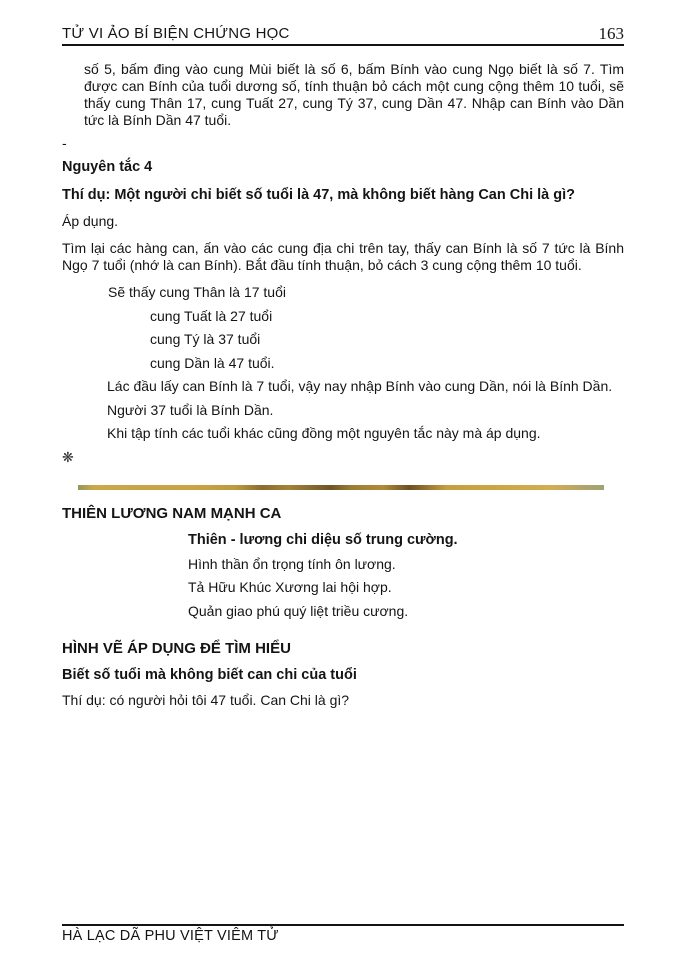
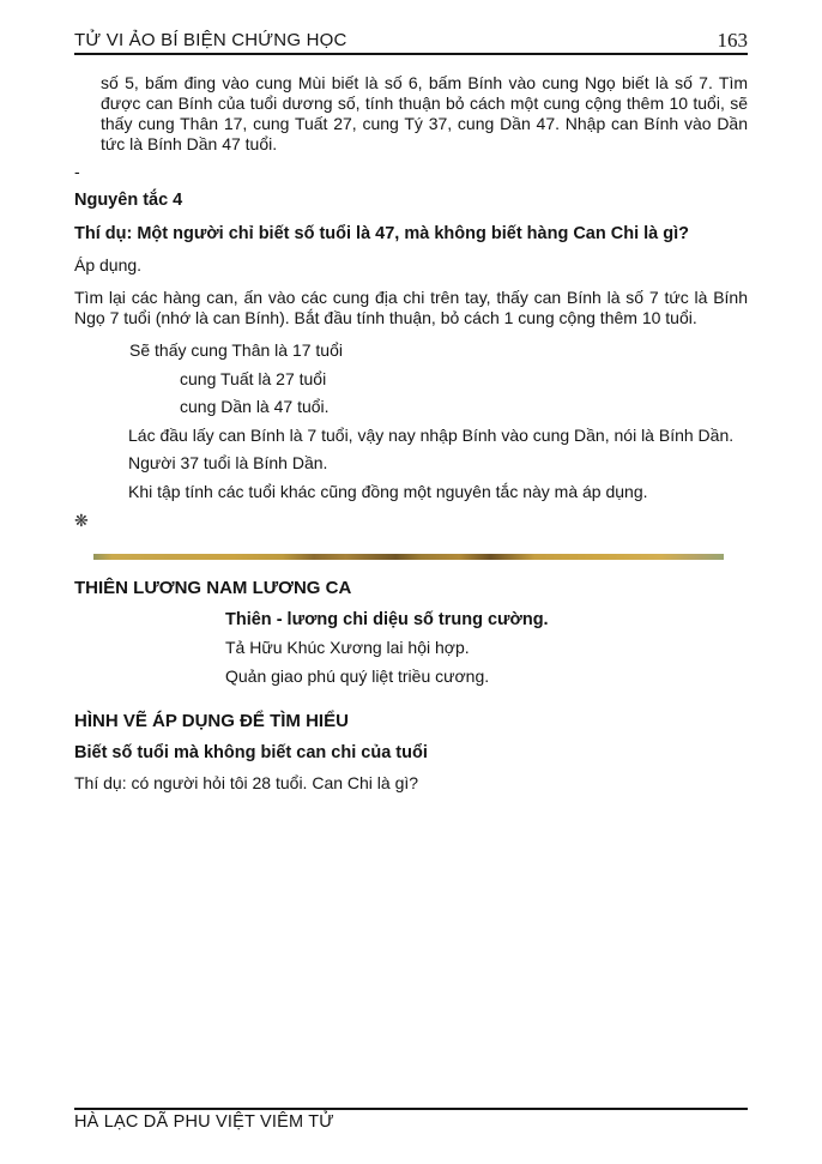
  TỬ VI ẢO BÍ BIỆN CHỨNG HỌC
  163
  số 5, bấm đing vào cung Mùi biết là số 6, bấm Bính vào cung Ngọ biết là số 7. Tìm được can Bính của tuổi dương số, tính thuận bỏ cách một cung cộng thêm 10 tuổi, sẽ thấy cung Thân 17, cung Tuất 27, cung Tý 37, cung Dần 47. Nhập can Bính vào Dần tức là Bính Dần 47 tuổi.
  -
  Nguyên tắc 4
  Thí dụ: Một người chỉ biết số tuổi là 47, mà không biết hàng Can Chi là gì?
  Áp dụng.
- Tìm lại các hàng can, ấn vào các cung địa chi trên tay, thấy can Bính là số 7 tức là Bính Ngọ 7 tuổi (nhớ là can Bính). Bắt đầu tính thuận, bỏ cách 3 cung cộng thêm 10 tuổi.
+ Tìm lại các hàng can, ấn vào các cung địa chi trên tay, thấy can Bính là số 7 tức là Bính Ngọ 7 tuổi (nhớ là can Bính). Bắt đầu tính thuận, bỏ cách 1 cung cộng thêm 10 tuổi.
  Sẽ thấy cung Thân là 17 tuổi
  cung Tuất là 27 tuổi
- cung Tý là 37 tuổi
  cung Dần là 47 tuổi.
  Lác đầu lấy can Bính là 7 tuổi, vậy nay nhập Bính vào cung Dần, nói là Bính Dần.
  Người 37 tuổi là Bính Dần.
  Khi tập tính các tuổi khác cũng đồng một nguyên tắc này mà áp dụng.
  ❋
- THIÊN LƯƠNG NAM MẠNH CA
+ THIÊN LƯƠNG NAM LƯƠNG CA
  Thiên - lương chi diệu số trung cường.
- Hình thần ổn trọng tính ôn lương.
  Tả Hữu Khúc Xương lai hội hợp.
  Quản giao phú quý liệt triều cương.
  HÌNH VẼ ÁP DỤNG ĐỂ TÌM HIỂU
  Biết số tuổi mà không biết can chi của tuổi
- Thí dụ: có người hỏi tôi 47 tuổi. Can Chi là gì?
+ Thí dụ: có người hỏi tôi 28 tuổi. Can Chi là gì?
  HÀ LẠC DÃ PHU VIỆT VIÊM TỬ
